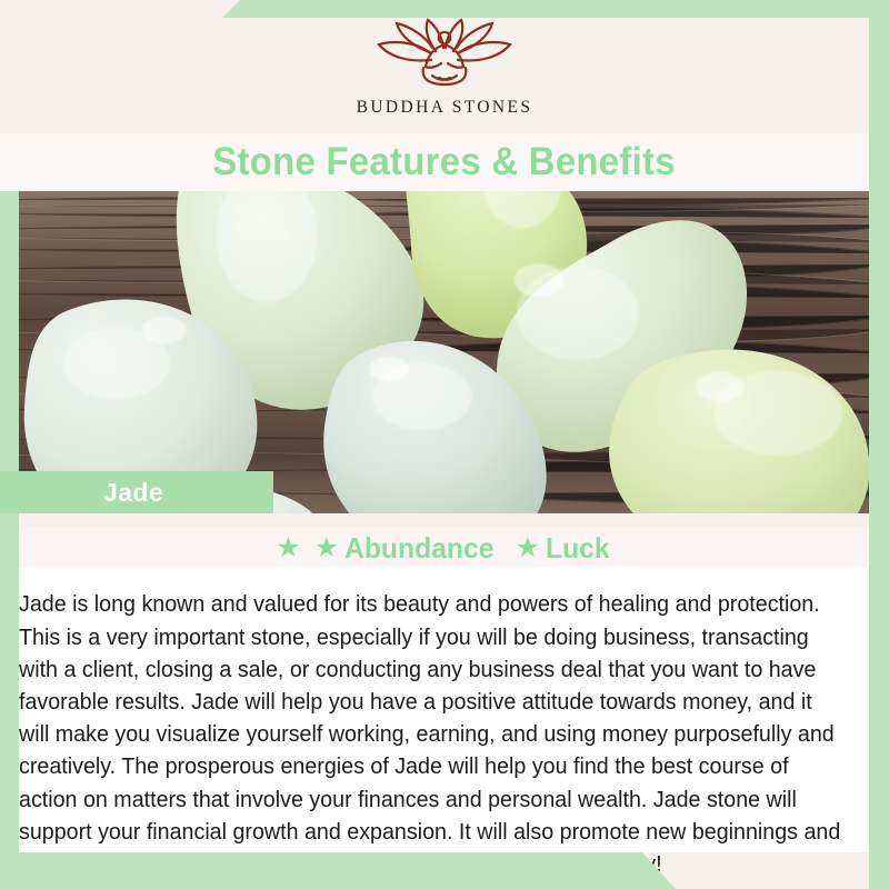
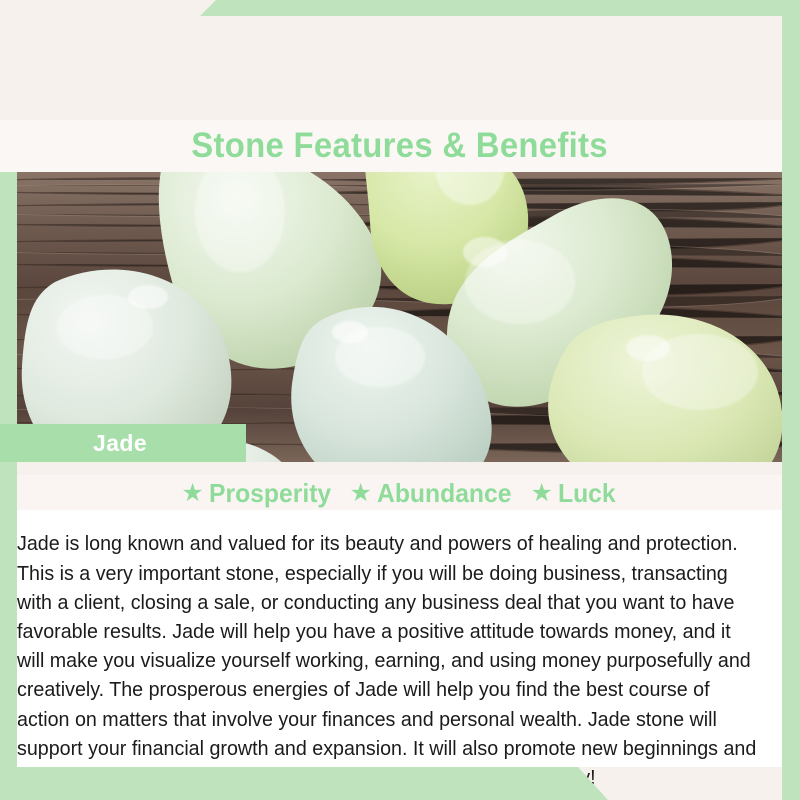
- BUDDHA STONES
  Stone Features & Benefits
  Jade
  ★
+ Prosperity
  ★
  Abundance
  ★
  Luck
  Jade is long known and valued for its beauty and powers of healing and protection. This is a very important stone, especially if you will be doing business, transacting with a client, closing a sale, or conducting any business deal that you want to have favorable results. Jade will help you have a positive attitude towards money, and it will make you visualize yourself working, earning, and using money purposefully and creatively. The prosperous energies of Jade will help you find the best course of action on matters that involve your finances and personal wealth. Jade stone will support your financial growth and expansion. It will also promote new beginnings and !
